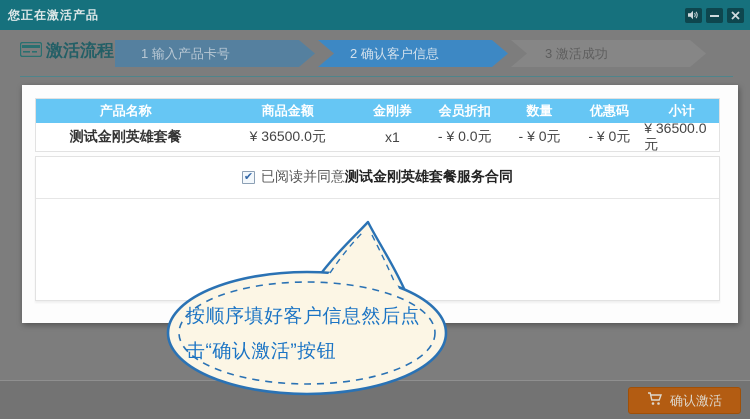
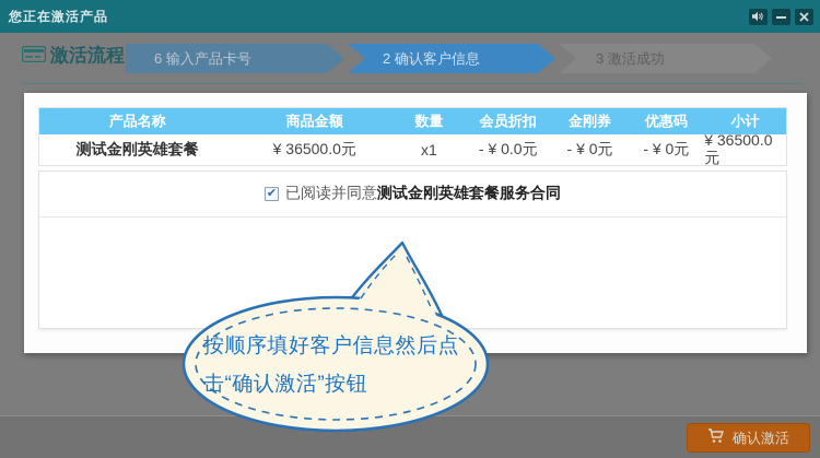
  您正在激活产品
  激活流程
- 1 输入产品卡号
+ 6 输入产品卡号
  2 确认客户信息
  3 激活成功
  产品名称
  商品金额
- 金刚券
+ 数量
  会员折扣
- 数量
+ 金刚券
  优惠码
  小计
  测试金刚英雄套餐
  ¥ 36500.0元
  x1
  - ¥ 0.0元
  - ¥ 0元
  - ¥ 0元
  ¥ 36500.0元
  ✔
  已阅读并同意测试金刚英雄套餐服务合同
  确认激活
  按顺序填好客户信息然后点
  击“确认激活”按钮
